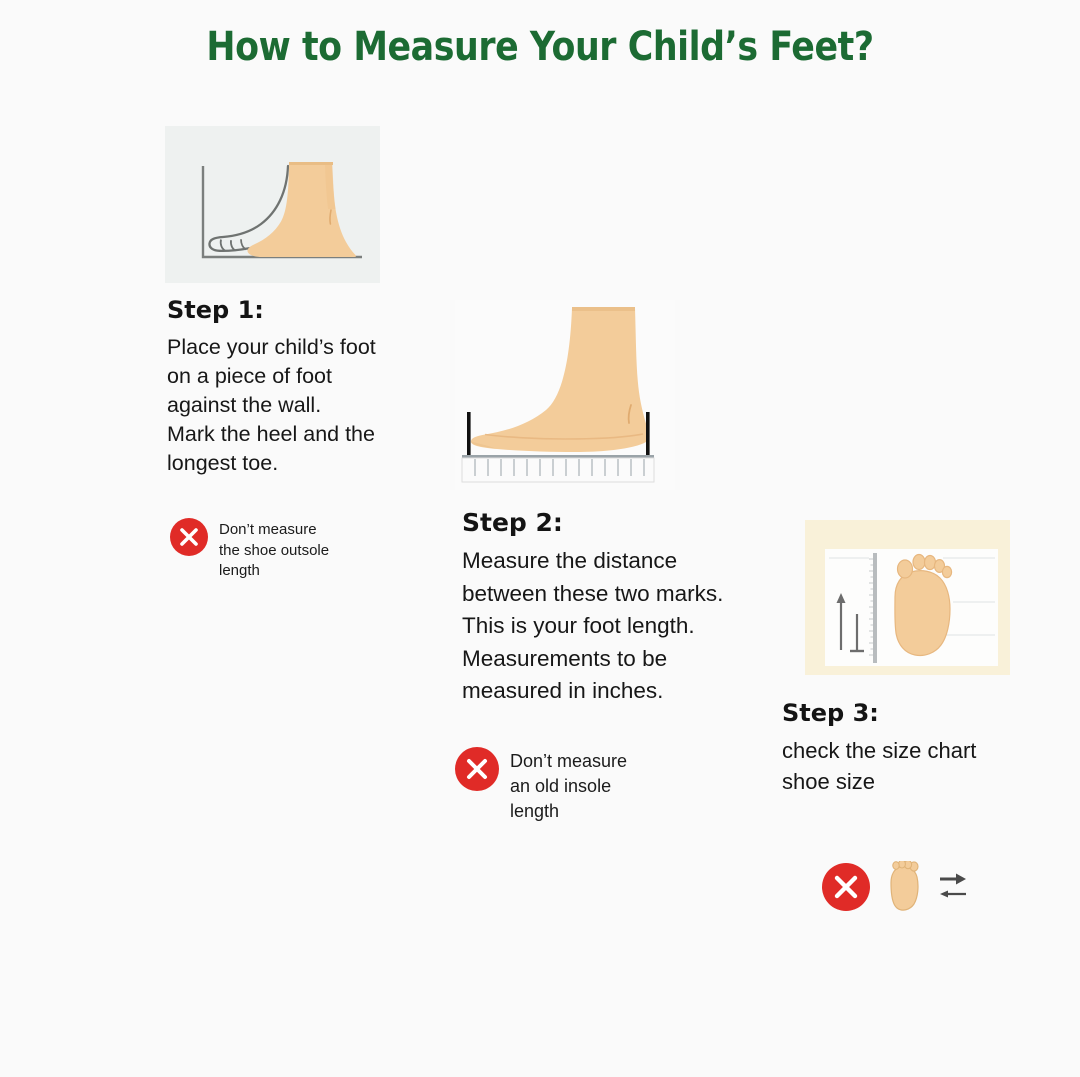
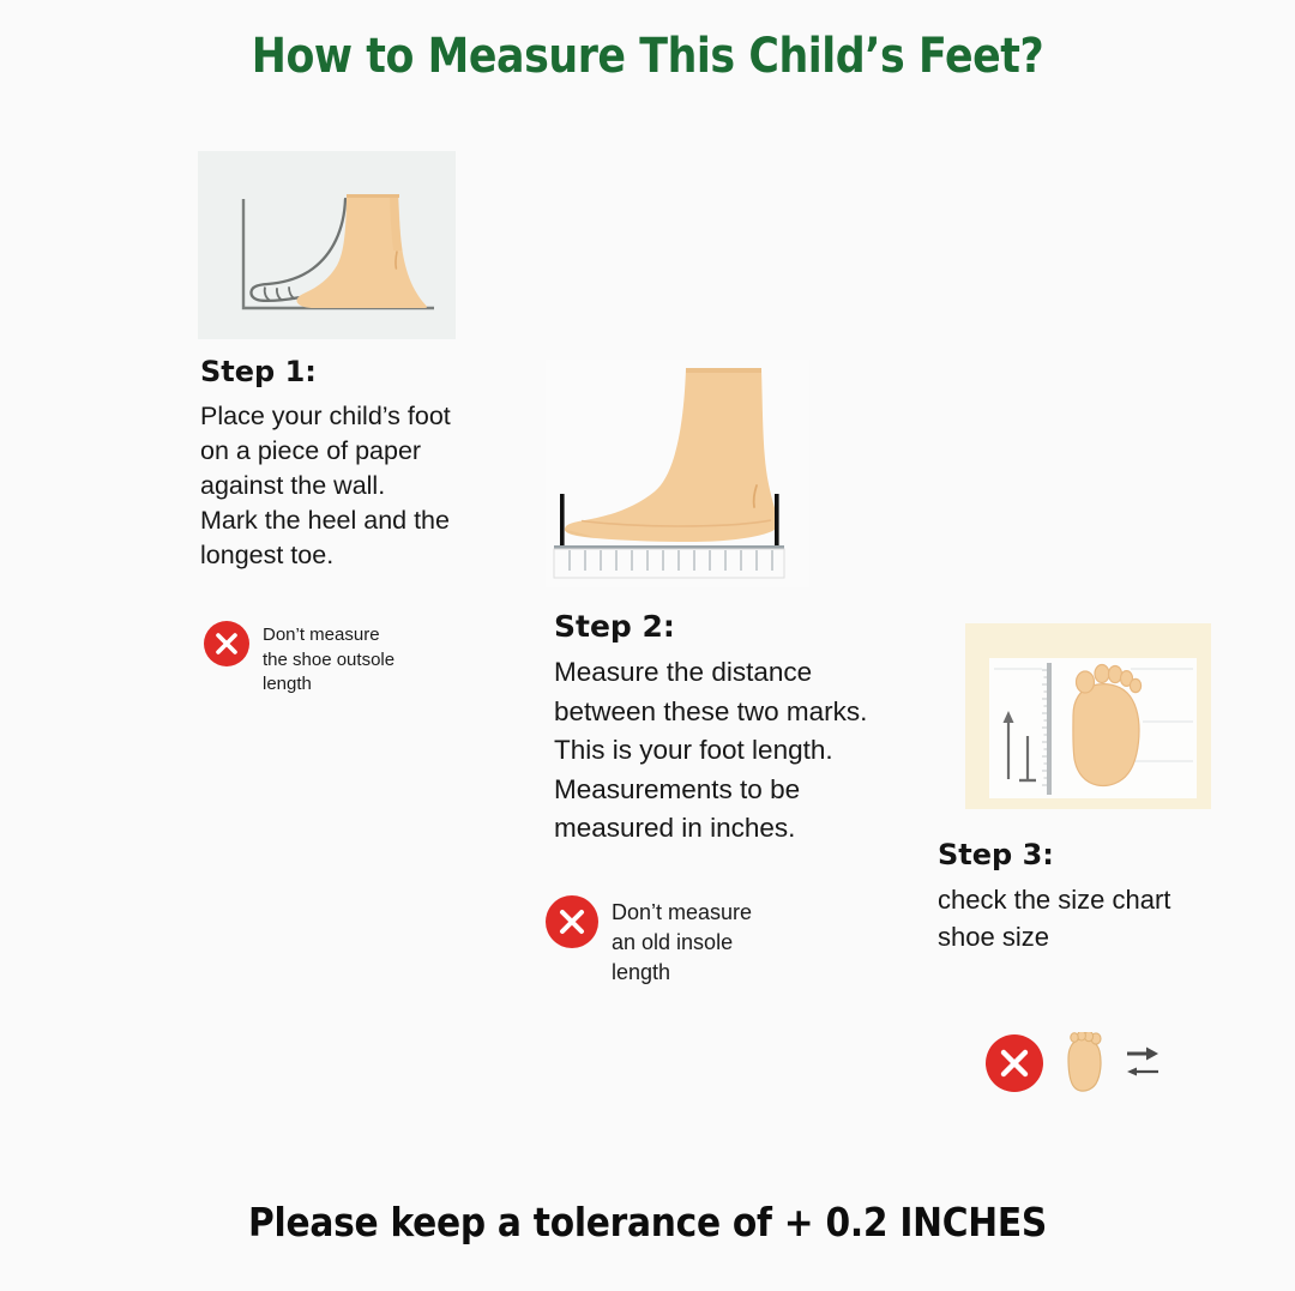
- How to Measure Your Child’s Feet?
+ How to Measure This Child’s Feet?
  Step 1:
  Place your child’s foot
- on a piece of foot
+ on a piece of paper
  against the wall.
  Mark the heel and the
  longest toe.
  Don’t measure
  the shoe outsole
  length
  Step 2:
  Measure the distance
  between these two marks.
  This is your foot length.
  Measurements to be
  measured in inches.
  Don’t measure
  an old insole
  length
  Step 3:
  check the size chart
  shoe size
+ Please keep a tolerance of + 0.2 INCHES
